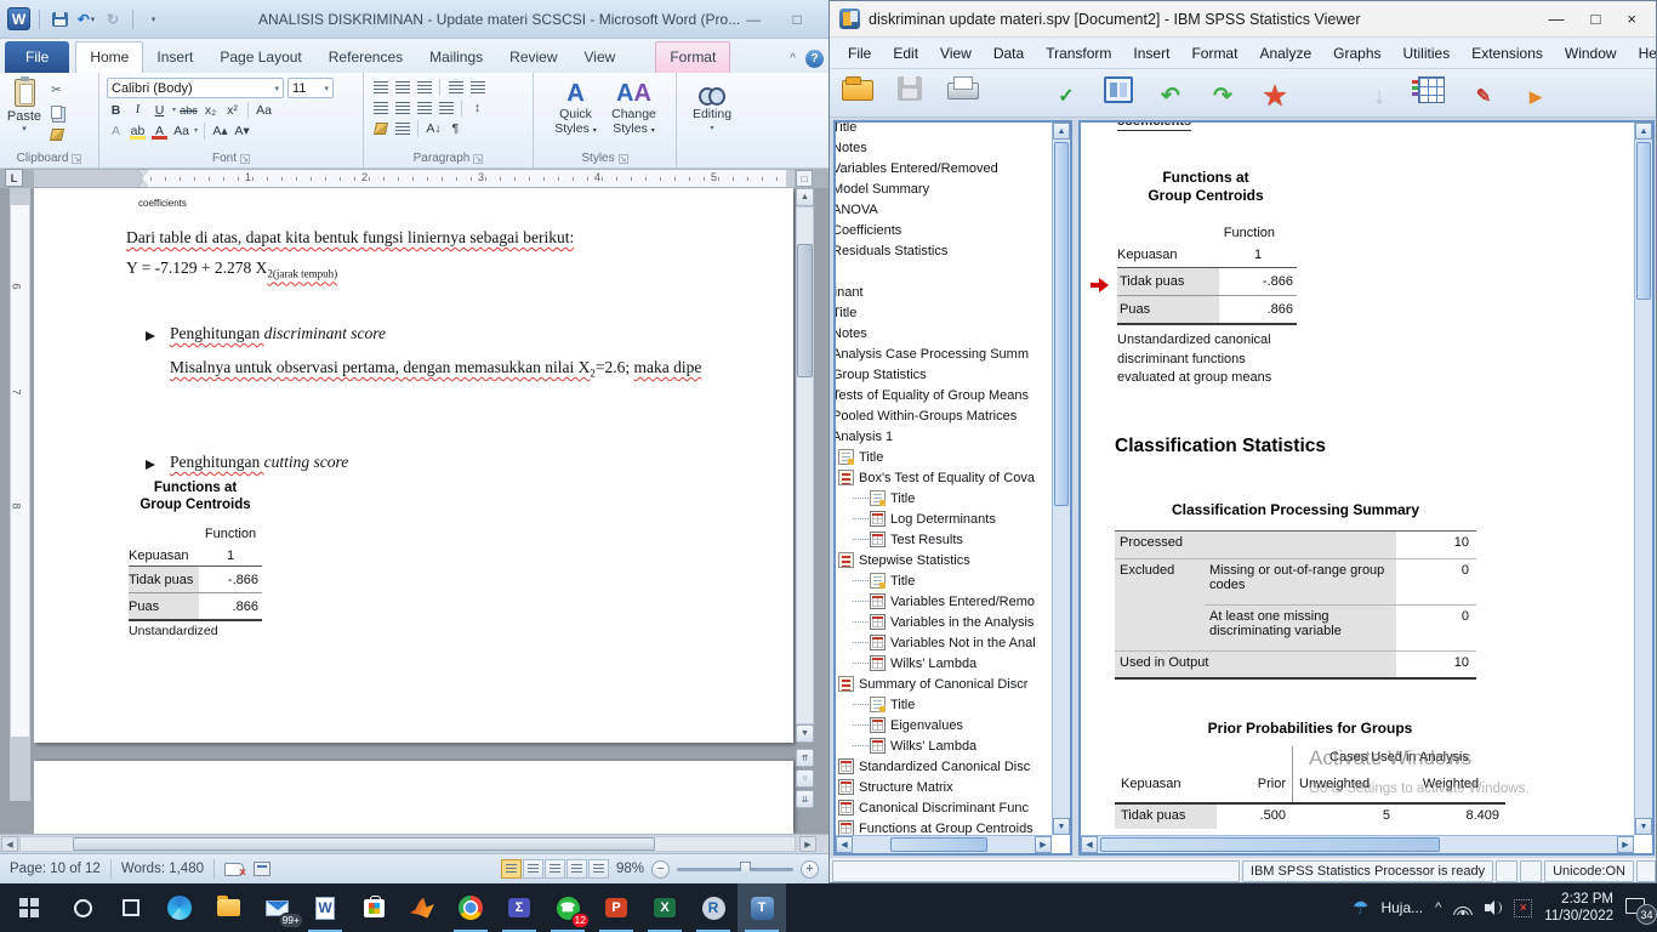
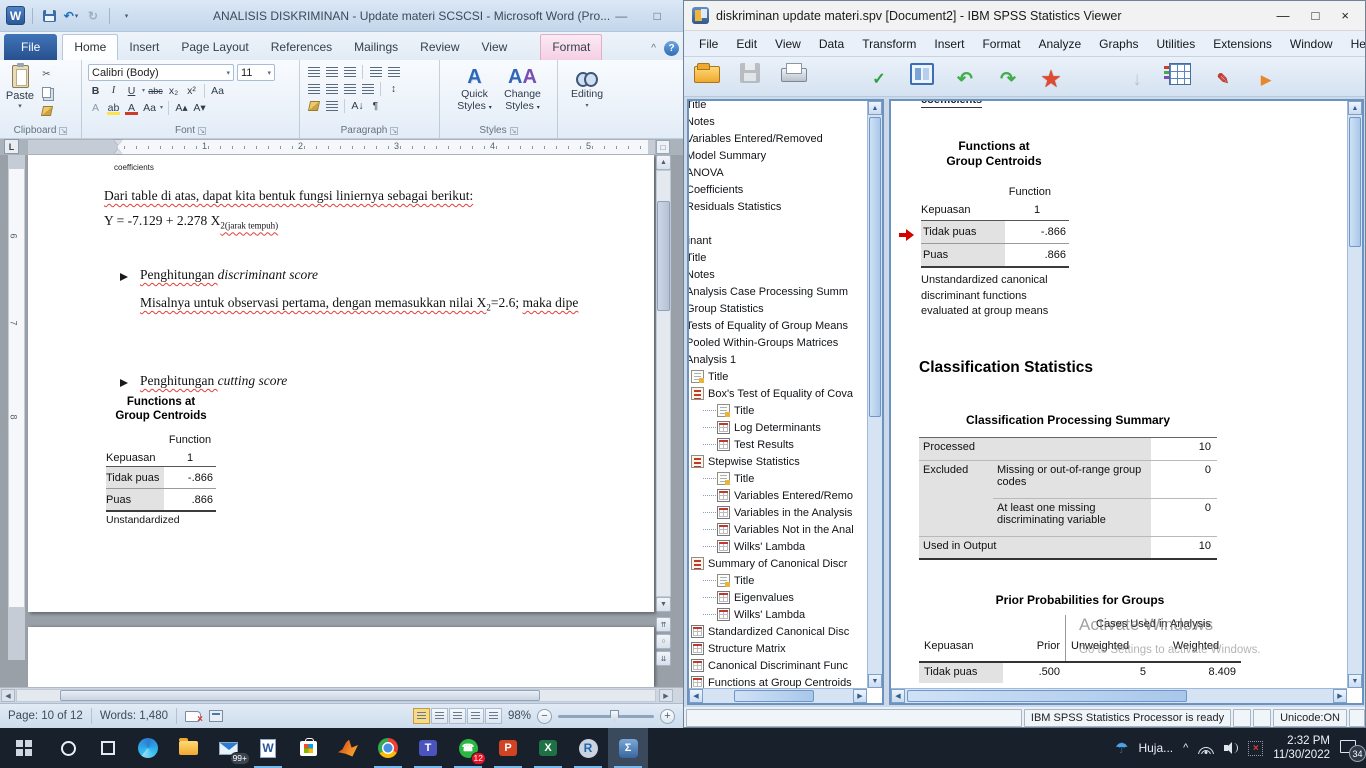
  W
  ↶
  ↻
  ANALISIS DISKRIMINAN - Update materi SCSCSI - Microsoft Word (Pro...
  —
  □
  File
  Home
  Insert
  Page Layout
  References
  Mailings
  Review
  View
  Format
  ^
  ?
  Paste
  ✂
  Clipboard
  Calibri (Body)
  11
  B
  I
  U
  abc
  x₂
  x²
  Aa
  A
  ab
  A
  Aa
  A▴
  A▾
  Font
  ↕
  A↓
  ¶
  Paragraph
  A
  Quick
  Styles
  AA
  Change
  Styles
  Styles
  Editing
  L
  1
  2
  3
  4
  5
  □
  coefficients
  Dari table di atas, dapat kita bentuk fungsi liniernya sebagai berikut:
  Y = -7.129 + 2.278 X2(jarak tempuh)
  Penghitungan discriminant score
  Misalnya untuk observasi pertama, dengan memasukkan nilai X2=2.6; maka dipe
  Penghitungan cutting score
  Functions at
  Group Centroids
  Function
  Kepuasan
  1
  Tidak puas
  -.866
  Puas
  .866
  Unstandardized
  Page: 10 of 12
  Words: 1,480
  98%
  −
  +
  diskriminan update materi.spv [Document2] - IBM SPSS Statistics Viewer
  —
  □
  ×
  File
  Edit
  View
  Data
  Transform
  Insert
  Format
  Analyze
  Graphs
  Utilities
  Extensions
  Window
  ✓
  ↶
  ↷
  ★
  ↓
  ✎
  ▶
  Title
  Notes
  Variables Entered/Removed
  Model Summary
  ANOVA
  Coefficients
  Residuals Statistics
  Title
  Notes
  Analysis Case Processing Summ
  Group Statistics
  Tests of Equality of Group Means
  Pooled Within-Groups Matrices
  Analysis 1
  Title
  Box's Test of Equality of Cova
  Title
  Log Determinants
  Test Results
  Stepwise Statistics
  Title
  Variables Entered/Remo
  Variables in the Analysis
  Variables Not in the Anal
  Wilks' Lambda
  Summary of Canonical Discr
  Title
  Eigenvalues
  Wilks' Lambda
  Standardized Canonical Disc
  Structure Matrix
  Canonical Discriminant Func
  Functions at Group Centroids
  Functions at
  Group Centroids
  Function
  Kepuasan
  1
  Tidak puas
  -.866
  Puas
  .866
  Unstandardized canonical discriminant functions evaluated at group means
  Classification Statistics
  Classification Processing Summary
  Processed
  10
  Excluded
  Missing or out-of-range group codes
  0
  At least one missing discriminating variable
  0
  Used in Output
  10
  Prior Probabilities for Groups
  Cases Used in Analysis
  Kepuasan
  Prior
  Unweighted
  Weighted
  Tidak puas
  .500
  5
  8.409
  Activate Windows
  Go to Settings to activate Windows.
  IBM SPSS Statistics Processor is ready
  Unicode:ON
  99+
  W
- Σ
+ T
  ☎
  12
  P
  X
  R
- T
+ Σ
  ☂
  Huja...
  ^
  ×
  2:32 PM
  11/30/2022
  34
